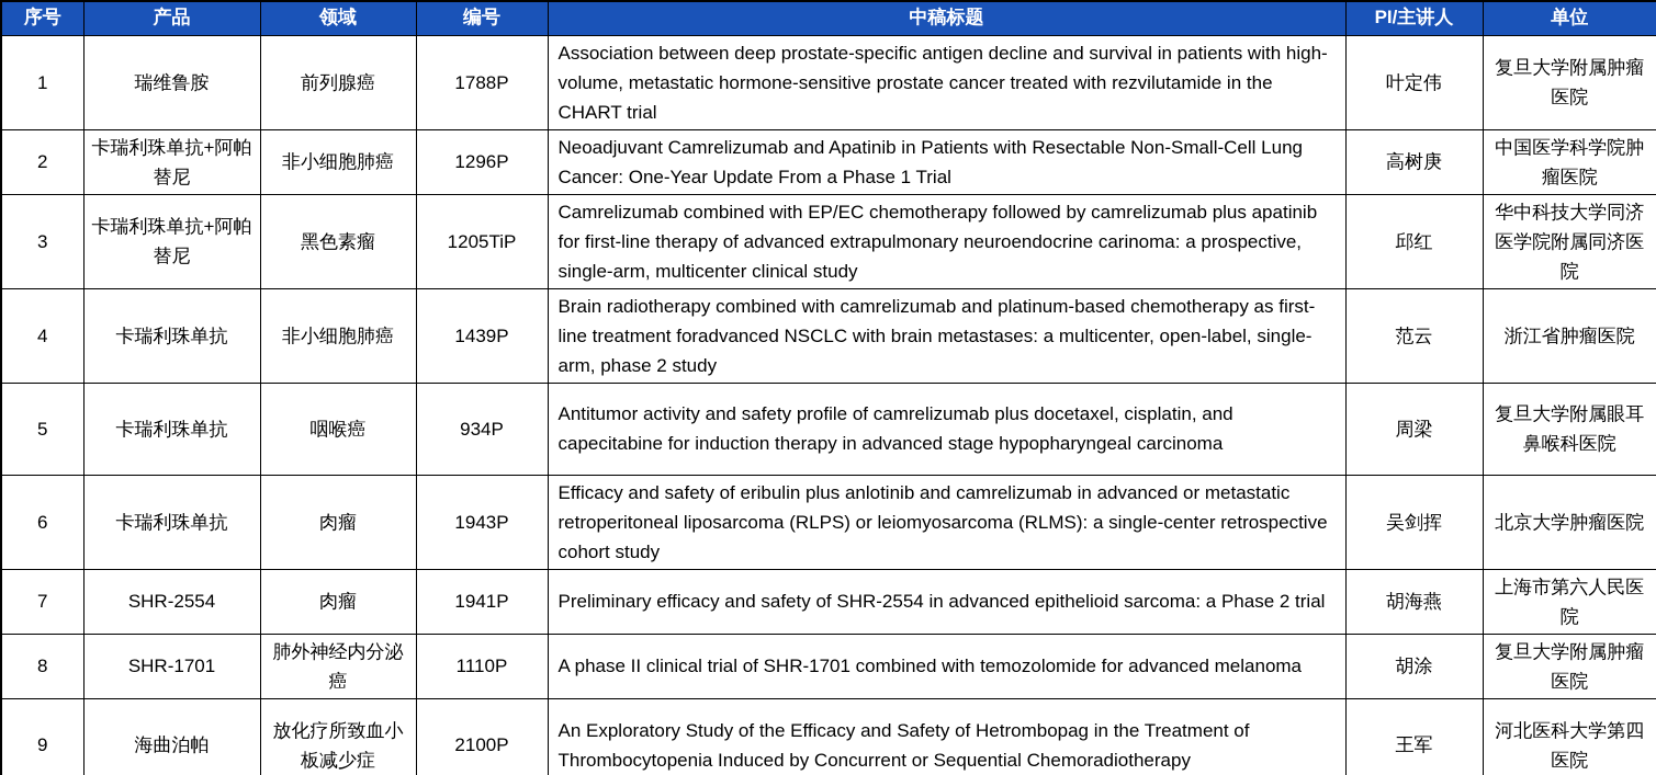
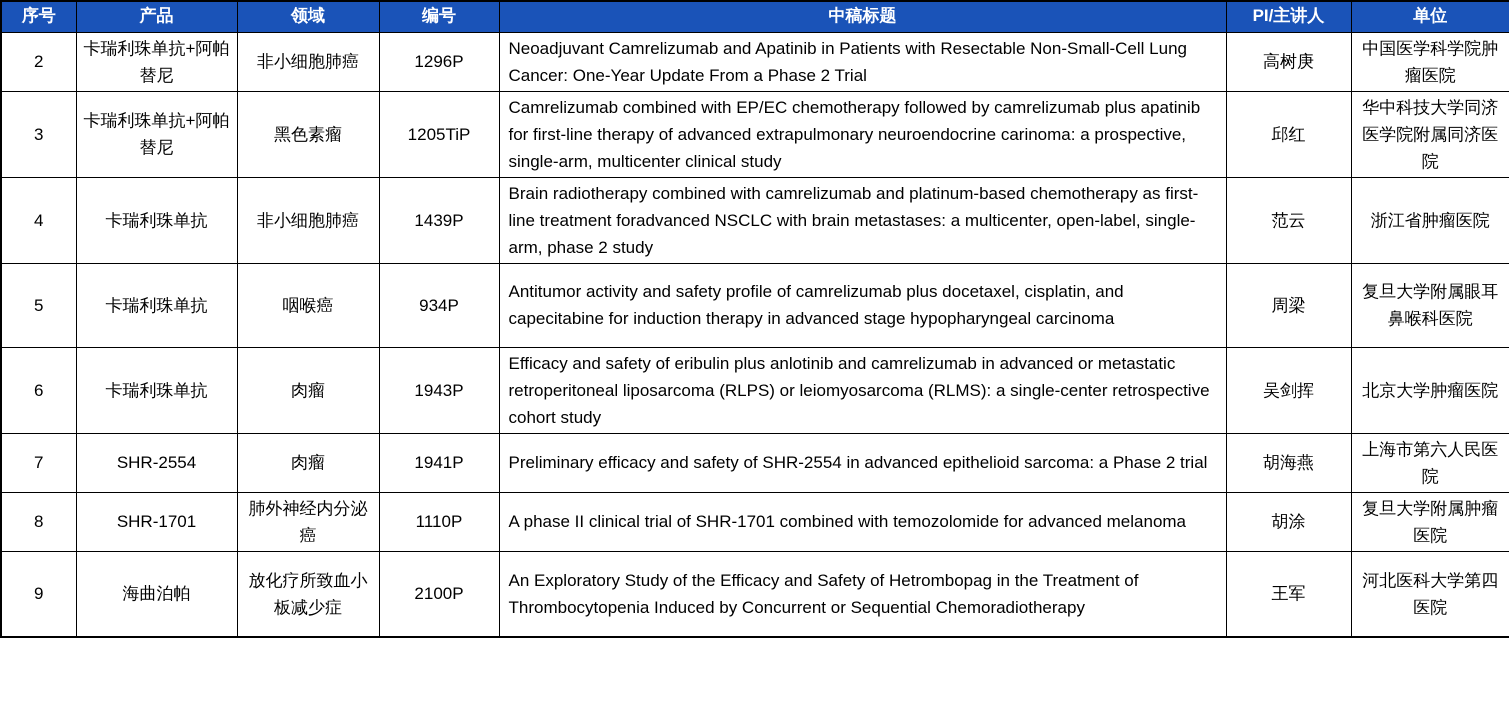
  序号	产品	领域	编号	中稿标题	PI/主讲人	单位
- 1	瑞维鲁胺	前列腺癌	1788P	Association between deep prostate-specific antigen decline and survival in patients with high-volume, metastatic hormone-sensitive prostate cancer treated with rezvilutamide in the CHART trial	叶定伟	复旦大学附属肿瘤医院
- 2	卡瑞利珠单抗+阿帕替尼	非小细胞肺癌	1296P	Neoadjuvant Camrelizumab and Apatinib in Patients with Resectable Non-Small-Cell Lung Cancer: One-Year Update From a Phase 1 Trial	高树庚	中国医学科学院肿瘤医院
+ 2	卡瑞利珠单抗+阿帕替尼	非小细胞肺癌	1296P	Neoadjuvant Camrelizumab and Apatinib in Patients with Resectable Non-Small-Cell Lung Cancer: One-Year Update From a Phase 2 Trial	高树庚	中国医学科学院肿瘤医院
  3	卡瑞利珠单抗+阿帕替尼	黑色素瘤	1205TiP	Camrelizumab combined with EP/EC chemotherapy followed by camrelizumab plus apatinib for first-line therapy of advanced extrapulmonary neuroendocrine carinoma: a prospective, single-arm, multicenter clinical study	邱红	华中科技大学同济医学院附属同济医院
  4	卡瑞利珠单抗	非小细胞肺癌	1439P	Brain radiotherapy combined with camrelizumab and platinum-based chemotherapy as first-line treatment foradvanced NSCLC with brain metastases: a multicenter, open-label, single-arm, phase 2 study	范云	浙江省肿瘤医院
  5	卡瑞利珠单抗	咽喉癌	934P	Antitumor activity and safety profile of camrelizumab plus docetaxel, cisplatin, and capecitabine for induction therapy in advanced stage hypopharyngeal carcinoma	周梁	复旦大学附属眼耳鼻喉科医院
  6	卡瑞利珠单抗	肉瘤	1943P	Efficacy and safety of eribulin plus anlotinib and camrelizumab in advanced or metastatic retroperitoneal liposarcoma (RLPS) or leiomyosarcoma (RLMS): a single-center retrospective cohort study	吴剑挥	北京大学肿瘤医院
  7	SHR-2554	肉瘤	1941P	Preliminary efficacy and safety of SHR-2554 in advanced epithelioid sarcoma: a Phase 2 trial	胡海燕	上海市第六人民医院
  8	SHR-1701	肺外神经内分泌癌	1110P	A phase II clinical trial of SHR-1701 combined with temozolomide for advanced melanoma	胡涂	复旦大学附属肿瘤医院
  9	海曲泊帕	放化疗所致血小板减少症	2100P	An Exploratory Study of the Efficacy and Safety of Hetrombopag in the Treatment of Thrombocytopenia Induced by Concurrent or Sequential Chemoradiotherapy	王军	河北医科大学第四医院
